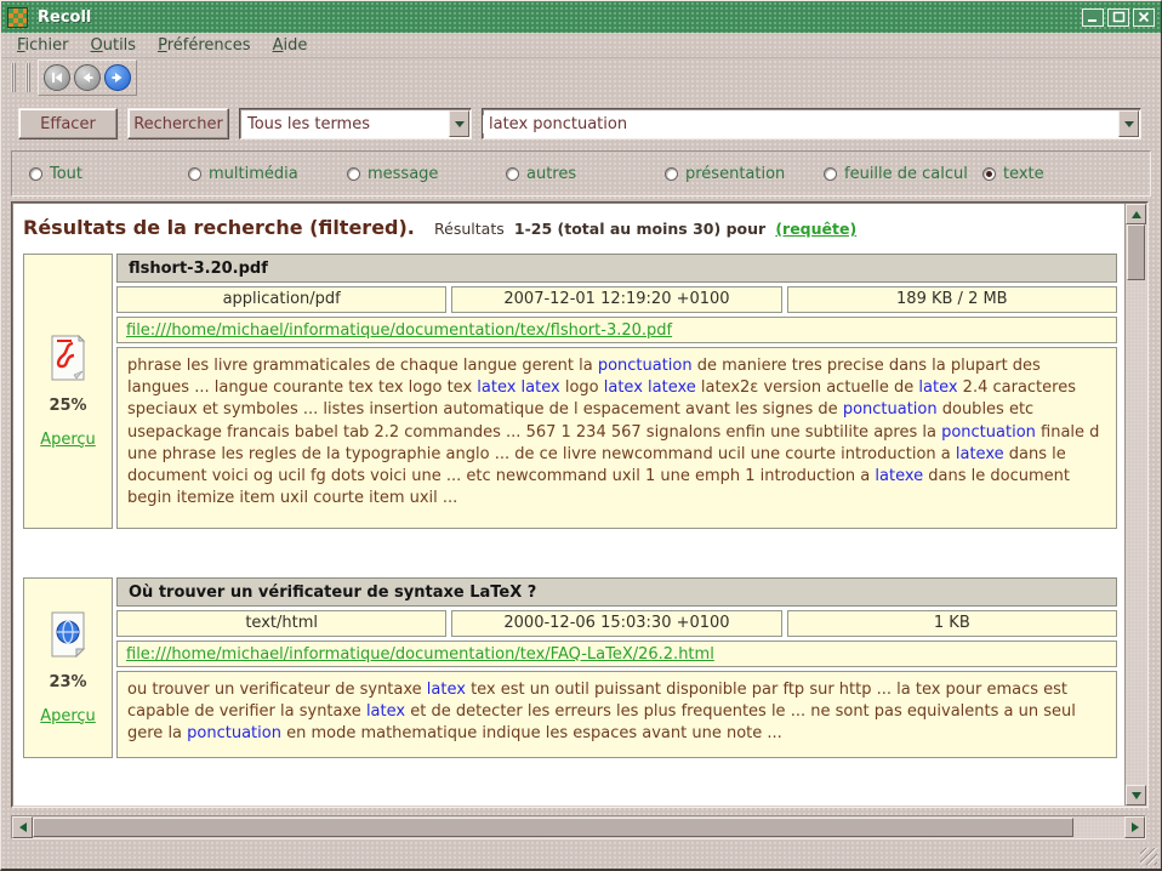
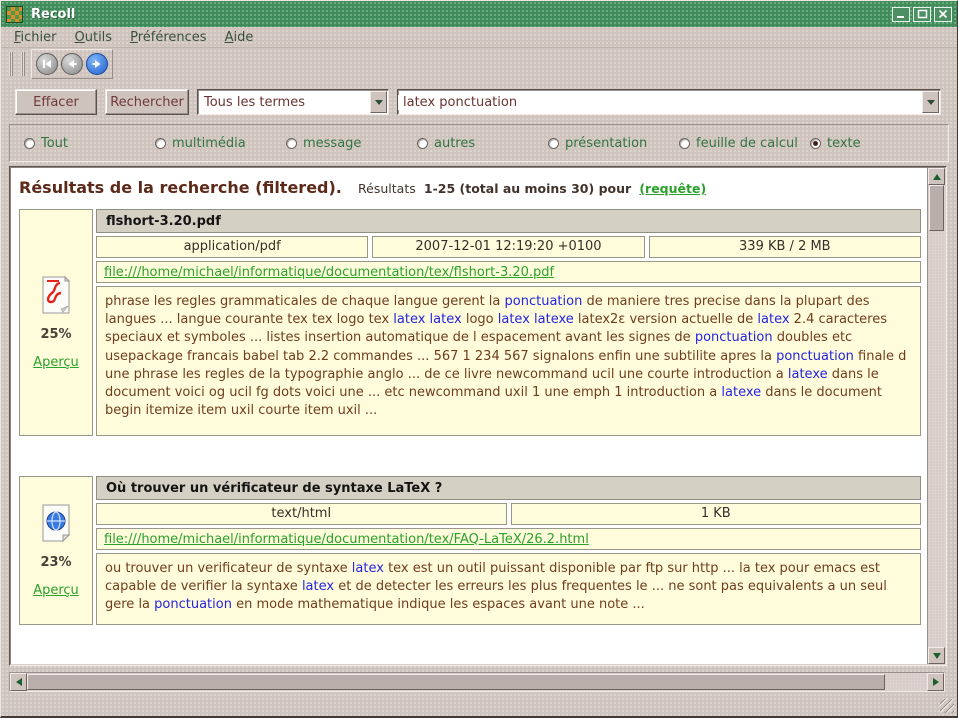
  Recoll
  Fichier
  Outils
  Préférences
  Aide
  Effacer
  Rechercher
  Tous les termes
  latex ponctuation
  Tout
  multimédia
  message
  autres
  présentation
  feuille de calcul
  texte
  Résultats de la recherche (filtered). Résultats 1-25 (total au moins 30) pour (requête)
  25%
  Aperçu
  flshort-3.20.pdf
  application/pdf
  2007-12-01 12:19:20 +0100
- 189 KB / 2 MB
+ 339 KB / 2 MB
  file:///home/michael/informatique/documentation/tex/flshort-3.20.pdf
- phrase les livre grammaticales de chaque langue gerent la ponctuation de maniere tres precise dans la plupart des langues ... langue courante tex tex logo tex latex latex logo latex latexe latex2ε version actuelle de latex 2.4 caracteres speciaux et symboles ... listes insertion automatique de l espacement avant les signes de ponctuation doubles etc usepackage francais babel tab 2.2 commandes ... 567 1 234 567 signalons enfin une subtilite apres la ponctuation finale d une phrase les regles de la typographie anglo ... de ce livre newcommand ucil une courte introduction a latexe dans le document voici og ucil fg dots voici une ... etc newcommand uxil 1 une emph 1 introduction a latexe dans le document begin itemize item uxil courte item uxil ...
+ phrase les regles grammaticales de chaque langue gerent la ponctuation de maniere tres precise dans la plupart des langues ... langue courante tex tex logo tex latex latex logo latex latexe latex2ε version actuelle de latex 2.4 caracteres speciaux et symboles ... listes insertion automatique de l espacement avant les signes de ponctuation doubles etc usepackage francais babel tab 2.2 commandes ... 567 1 234 567 signalons enfin une subtilite apres la ponctuation finale d une phrase les regles de la typographie anglo ... de ce livre newcommand ucil une courte introduction a latexe dans le document voici og ucil fg dots voici une ... etc newcommand uxil 1 une emph 1 introduction a latexe dans le document begin itemize item uxil courte item uxil ...
  23%
  Aperçu
  Où trouver un vérificateur de syntaxe LaTeX ?
  text/html
- 2000-12-06 15:03:30 +0100
  1 KB
  file:///home/michael/informatique/documentation/tex/FAQ-LaTeX/26.2.html
  ou trouver un verificateur de syntaxe latex tex est un outil puissant disponible par ftp sur http ... la tex pour emacs est capable de verifier la syntaxe latex et de detecter les erreurs les plus frequentes le ... ne sont pas equivalents a un seul gere la ponctuation en mode mathematique indique les espaces avant une note ...
